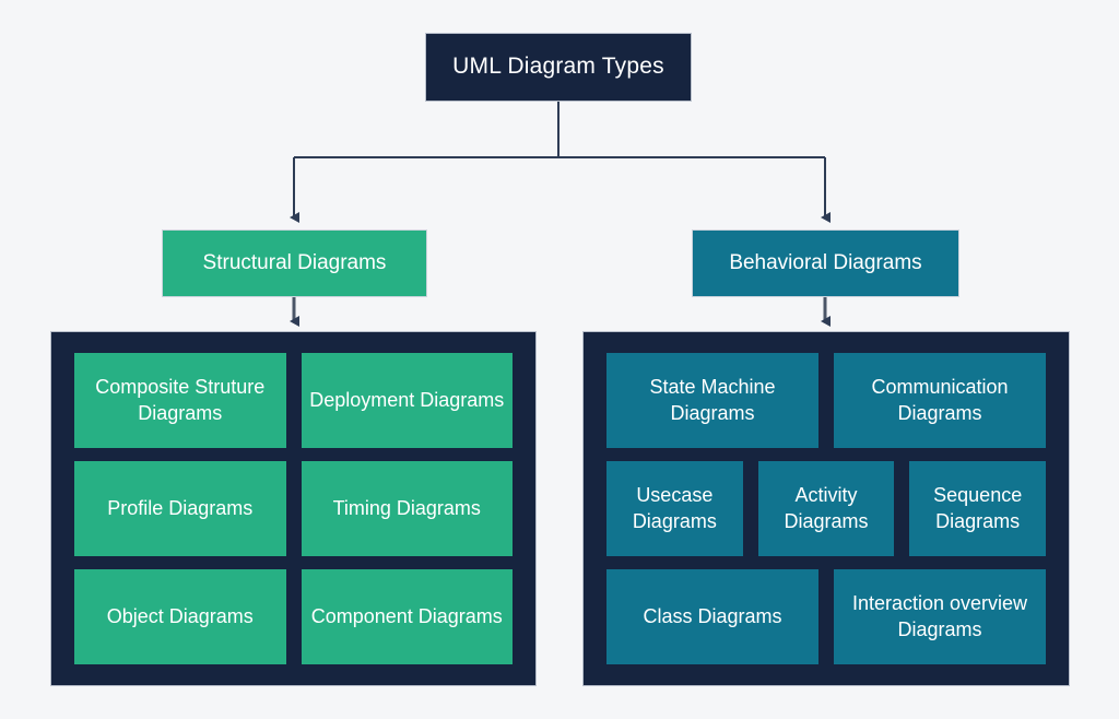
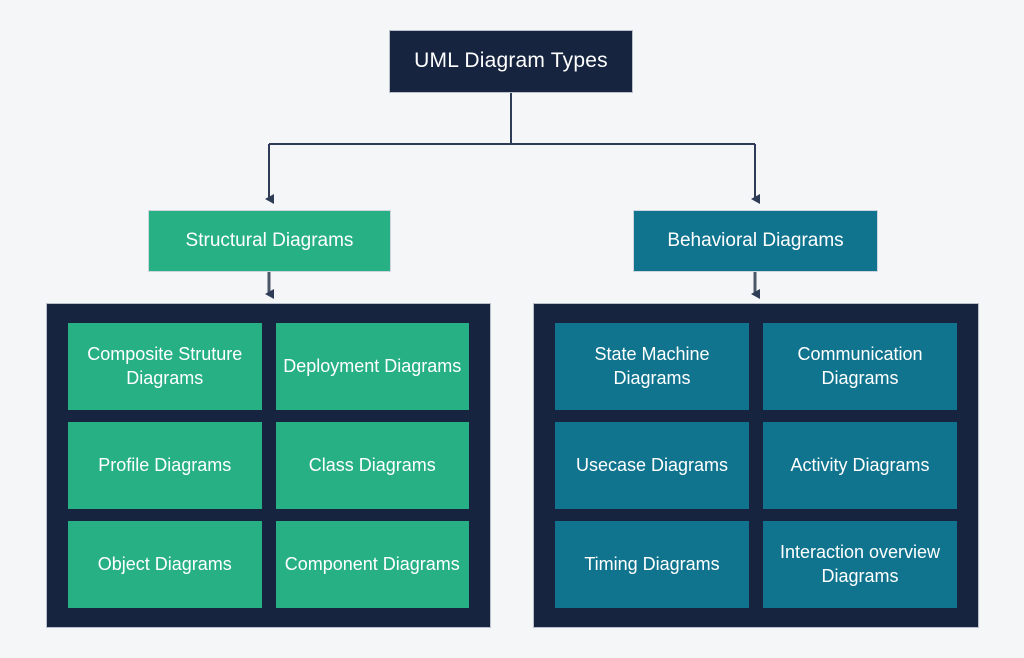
  UML Diagram Types
  Structural Diagrams
  Behavioral Diagrams
  Composite Struture Diagrams
  Deployment Diagrams
  Profile Diagrams
- Timing Diagrams
+ Class Diagrams
  Object Diagrams
  Component Diagrams
  State Machine Diagrams
  Communication Diagrams
  Usecase Diagrams
  Activity Diagrams
- Sequence Diagrams
- Class Diagrams
+ Timing Diagrams
  Interaction overview Diagrams
